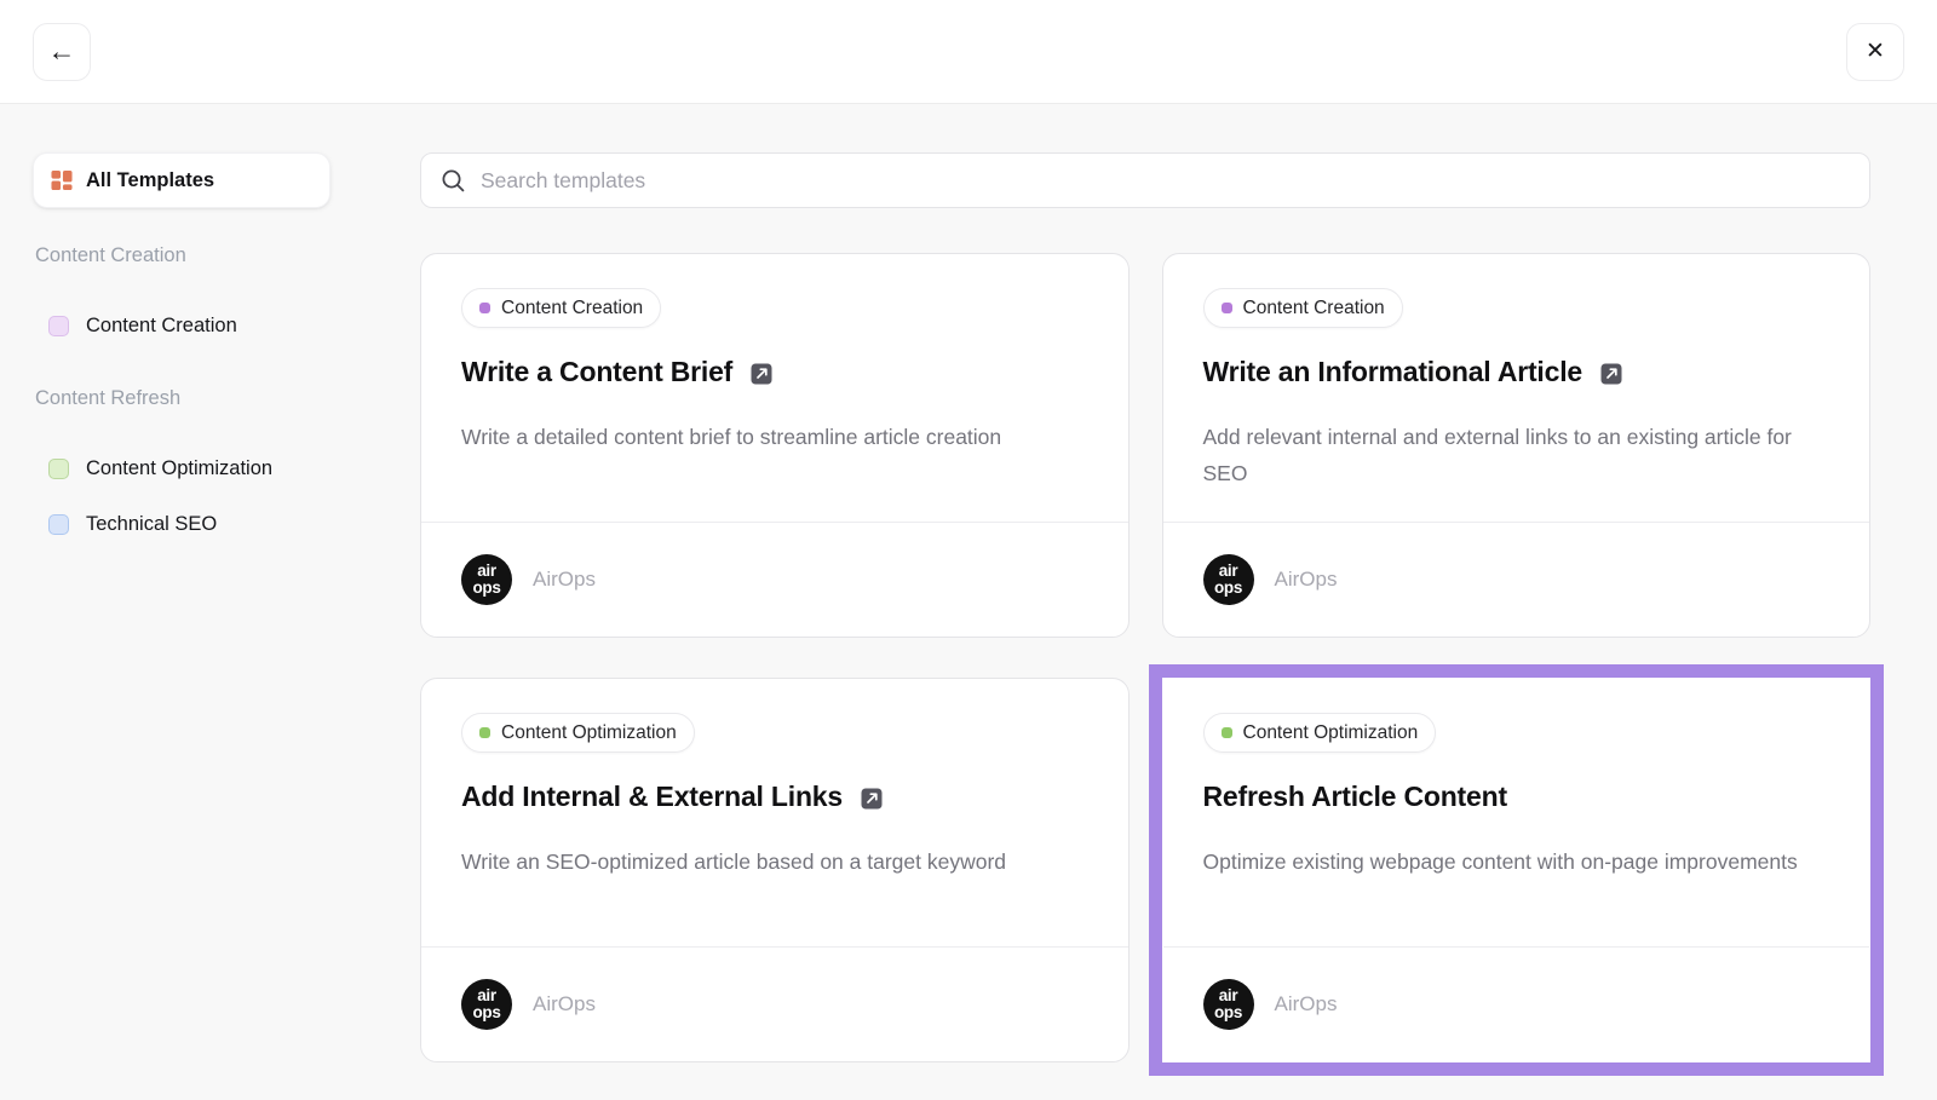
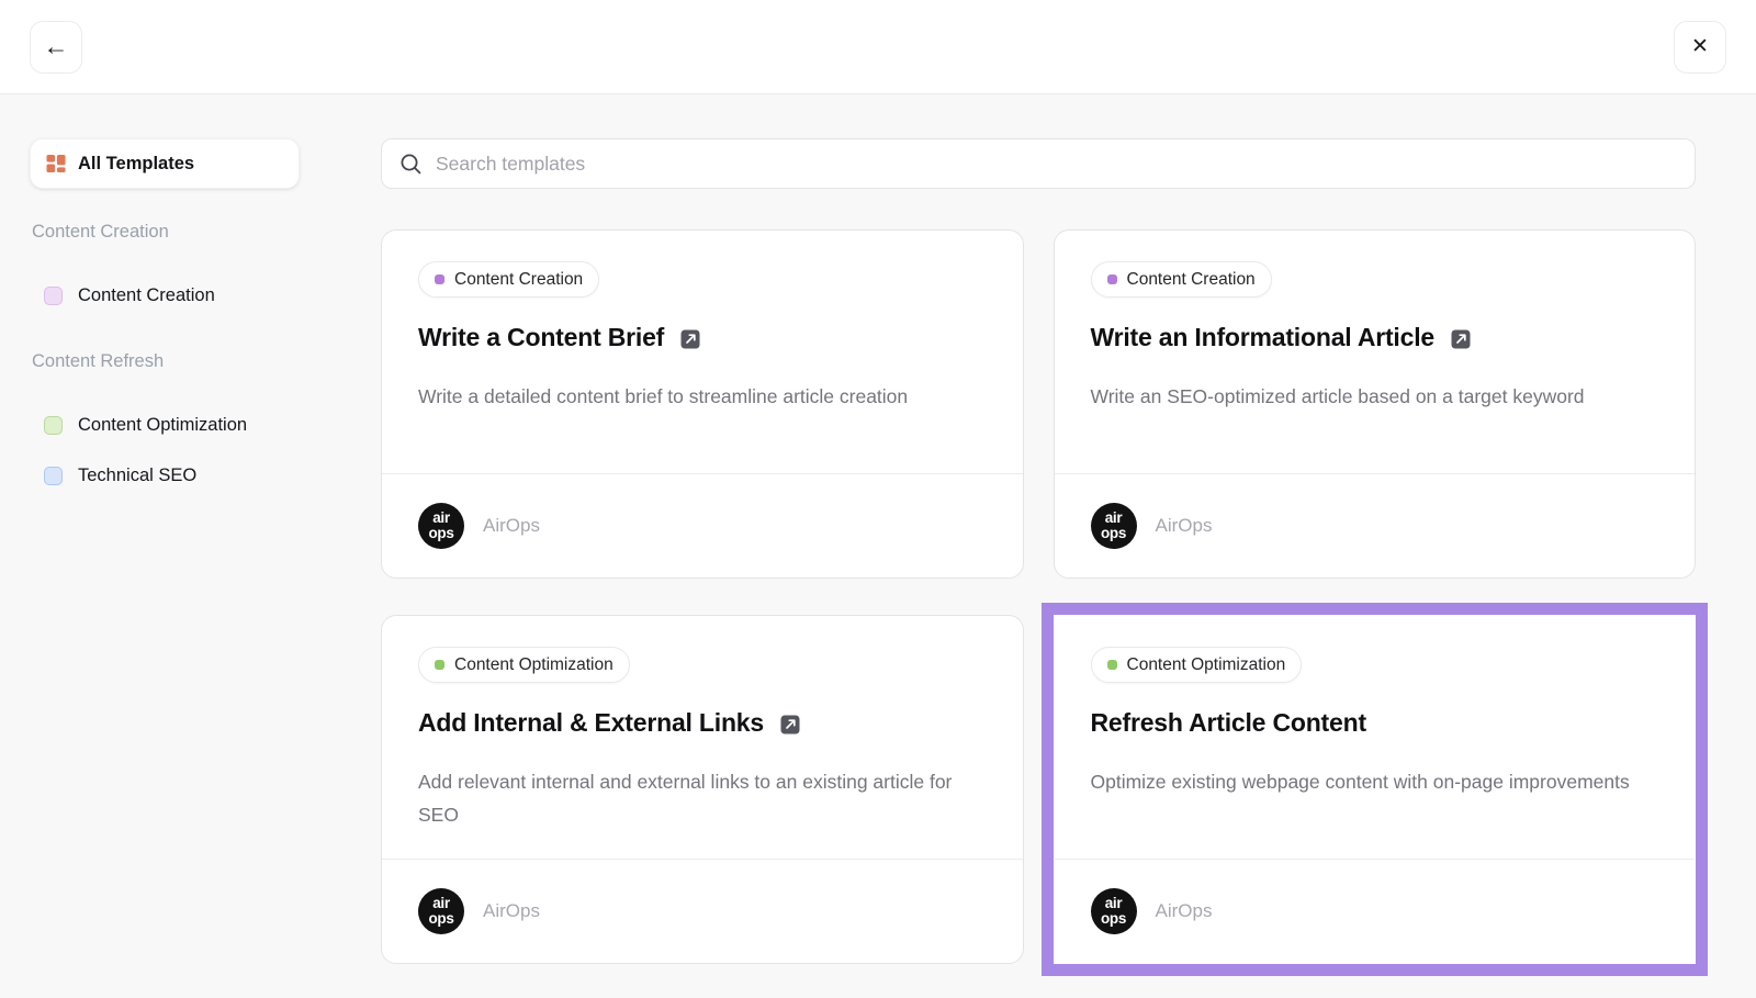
  ←
  ✕
  All Templates
  Content Creation
  Content Creation
  Content Refresh
  Content Optimization
  Technical SEO
  Search templates
  Content Creation
  Write a Content Brief
  Write a detailed content brief to streamline article creation
  air
  ops
  AirOps
  Content Creation
  Write an Informational Article
- Add relevant internal and external links to an existing article for SEO
+ Write an SEO-optimized article based on a target keyword
  air
  ops
  AirOps
  Content Optimization
  Add Internal & External Links
- Write an SEO-optimized article based on a target keyword
+ Add relevant internal and external links to an existing article for SEO
  air
  ops
  AirOps
  Content Optimization
  Refresh Article Content
  Optimize existing webpage content with on-page improvements
  air
  ops
  AirOps
